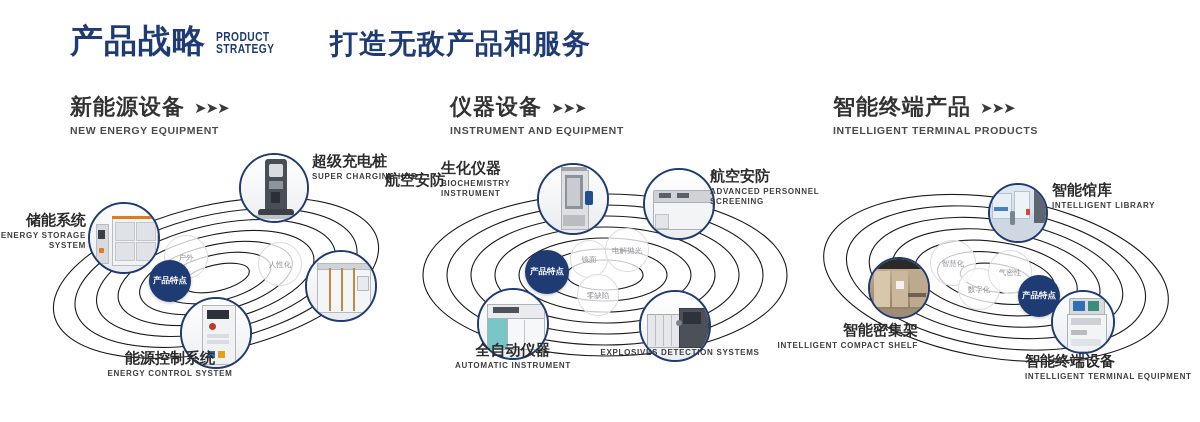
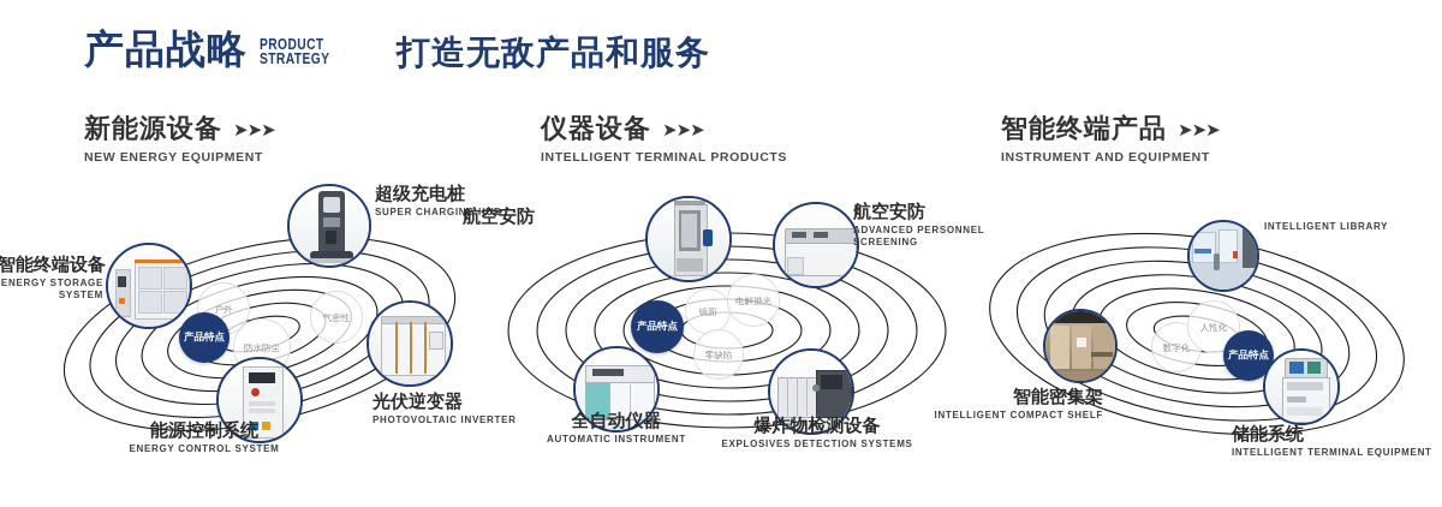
  产品战略
  PRODUCT
  STRATEGY
  打造无敌产品和服务
  新能源设备
  ➤➤➤
  NEW ENERGY EQUIPMENT
  仪器设备
  ➤➤➤
- INSTRUMENT AND EQUIPMENT
+ INTELLIGENT TERMINAL PRODUCTS
  智能终端产品
  ➤➤➤
- INTELLIGENT TERMINAL PRODUCTS
+ INSTRUMENT AND EQUIPMENT
  户外
+ 防水防尘
- 人性化
+ 气密性
  产品特点
- 储能系统
+ 智能终端设备
  ENERGY STORAGE SYSTEM
  超级充电桩
  SUPER CHARGING HUB
+ 光伏逆变器
+ PHOTOVOLTAIC INVERTER
  能源控制系统
  ENERGY CONTROL SYSTEM
  镜面
  电解抛光
  零缺陷
  产品特点
- 生化仪器
- BIOCHEMISTRY INSTRUMENT
  航空安防
  航空安防
  ADVANCED PERSONNEL SCREENING
  全自动仪器
  AUTOMATIC INSTRUMENT
+ 爆炸物检测设备
  EXPLOSIVES DETECTION SYSTEMS
- 智慧化
  数字化
- 气密性
+ 人性化
  产品特点
- 智能馆库
  INTELLIGENT LIBRARY
  智能密集架
  INTELLIGENT COMPACT SHELF
- 智能终端设备
+ 储能系统
  INTELLIGENT TERMINAL EQUIPMENT
